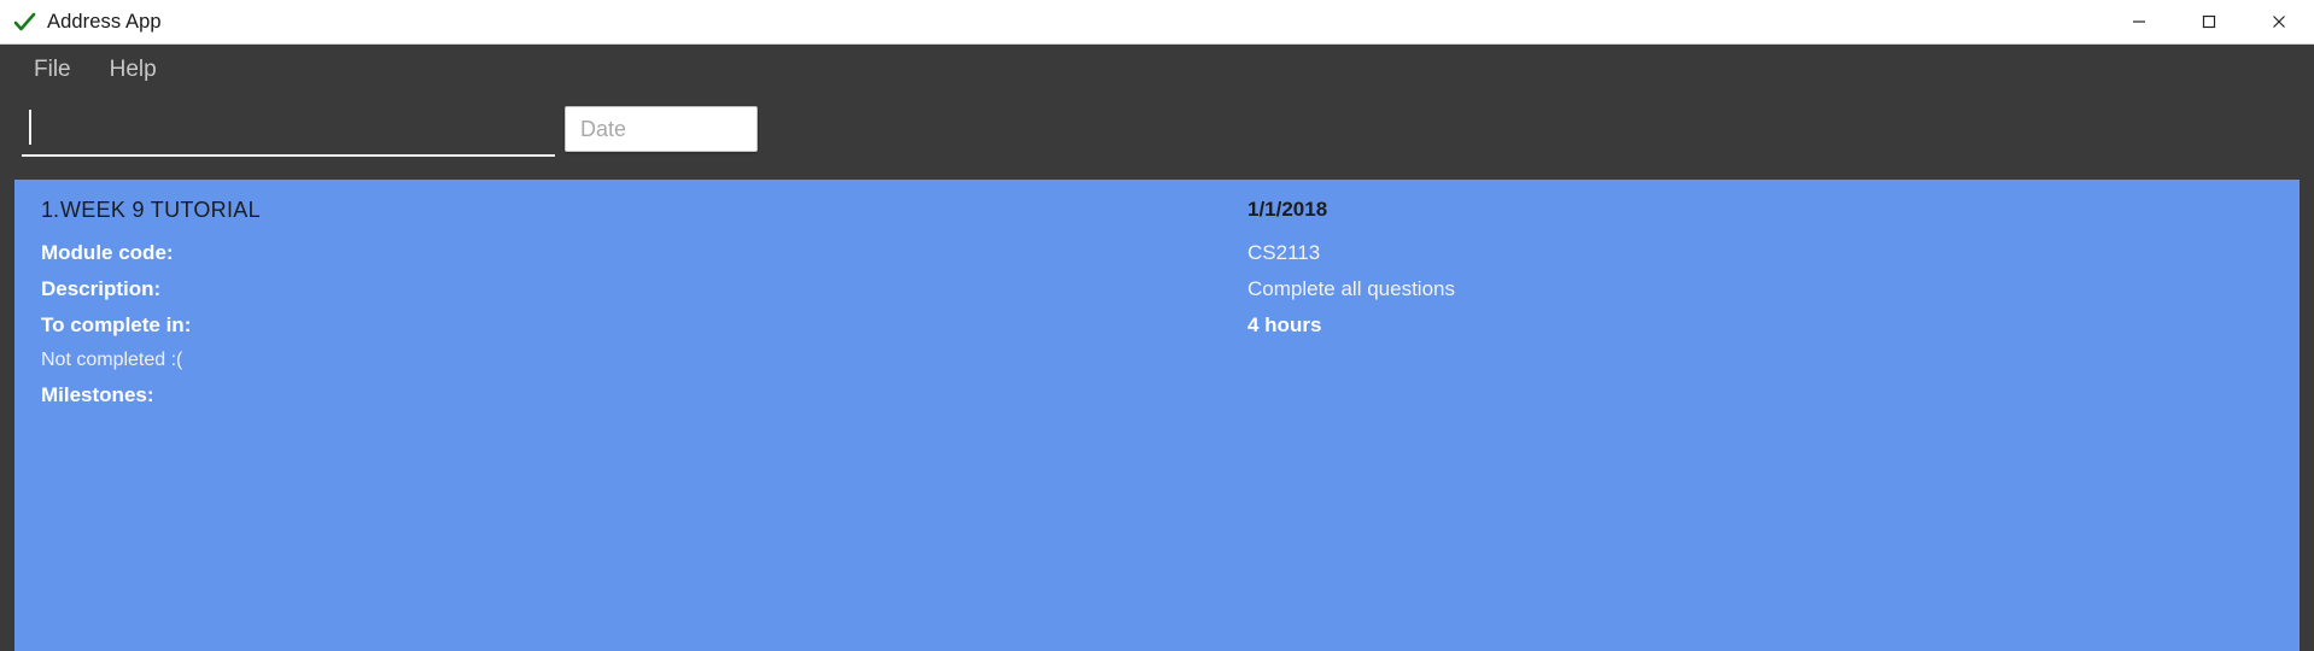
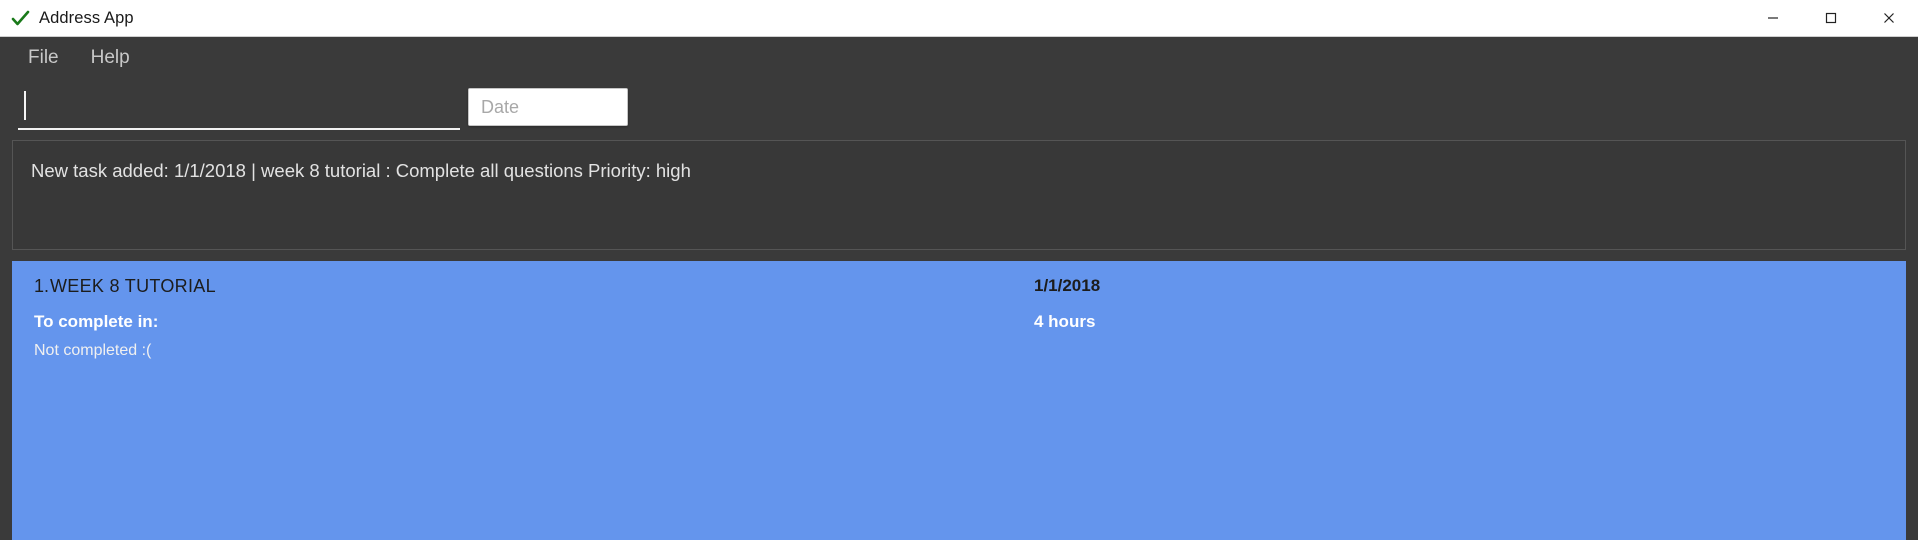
  Address App
  File
  Help
  Date
+ New task added: 1/1/2018 | week 8 tutorial : Complete all questions Priority: high
  1.
- WEEK 9 TUTORIAL
+ WEEK 8 TUTORIAL
  1/1/2018
- Module code:
- CS2113
- Description:
- Complete all questions
  To complete in:
  4 hours
  Not completed :(
- Milestones:
